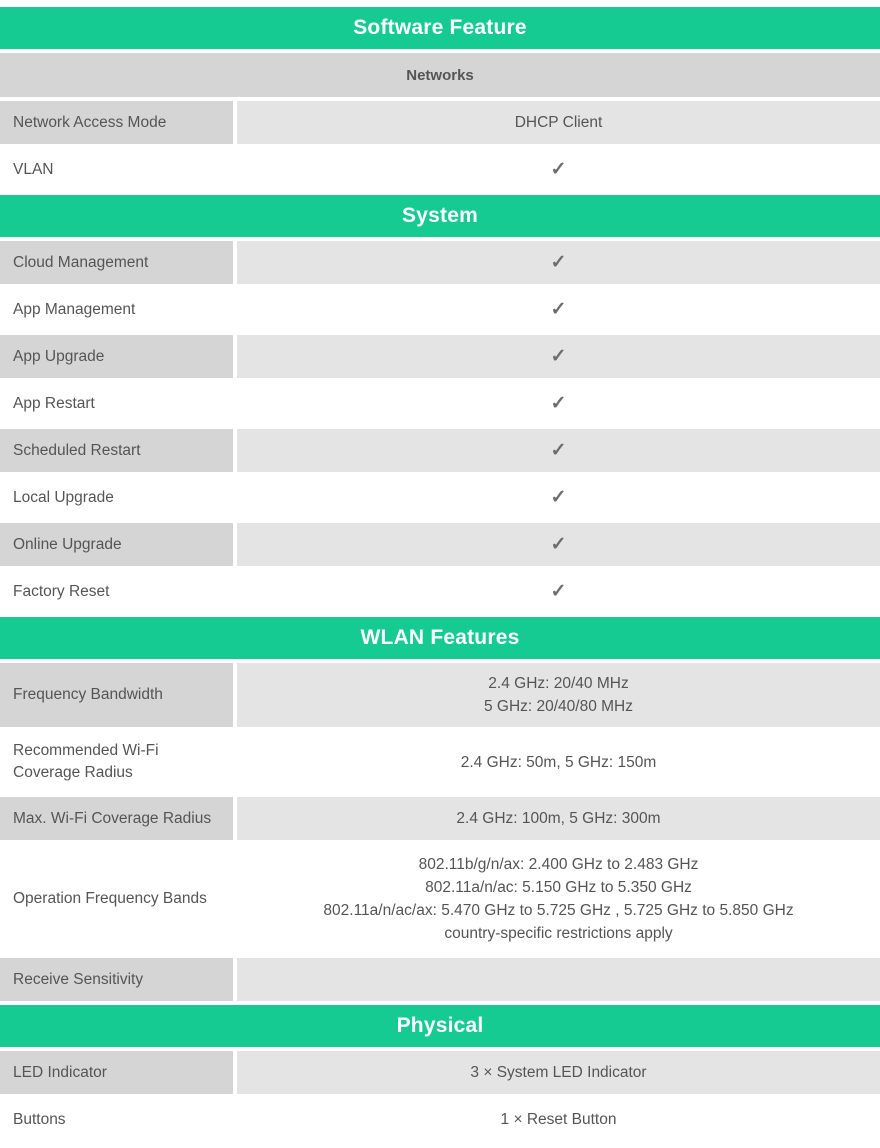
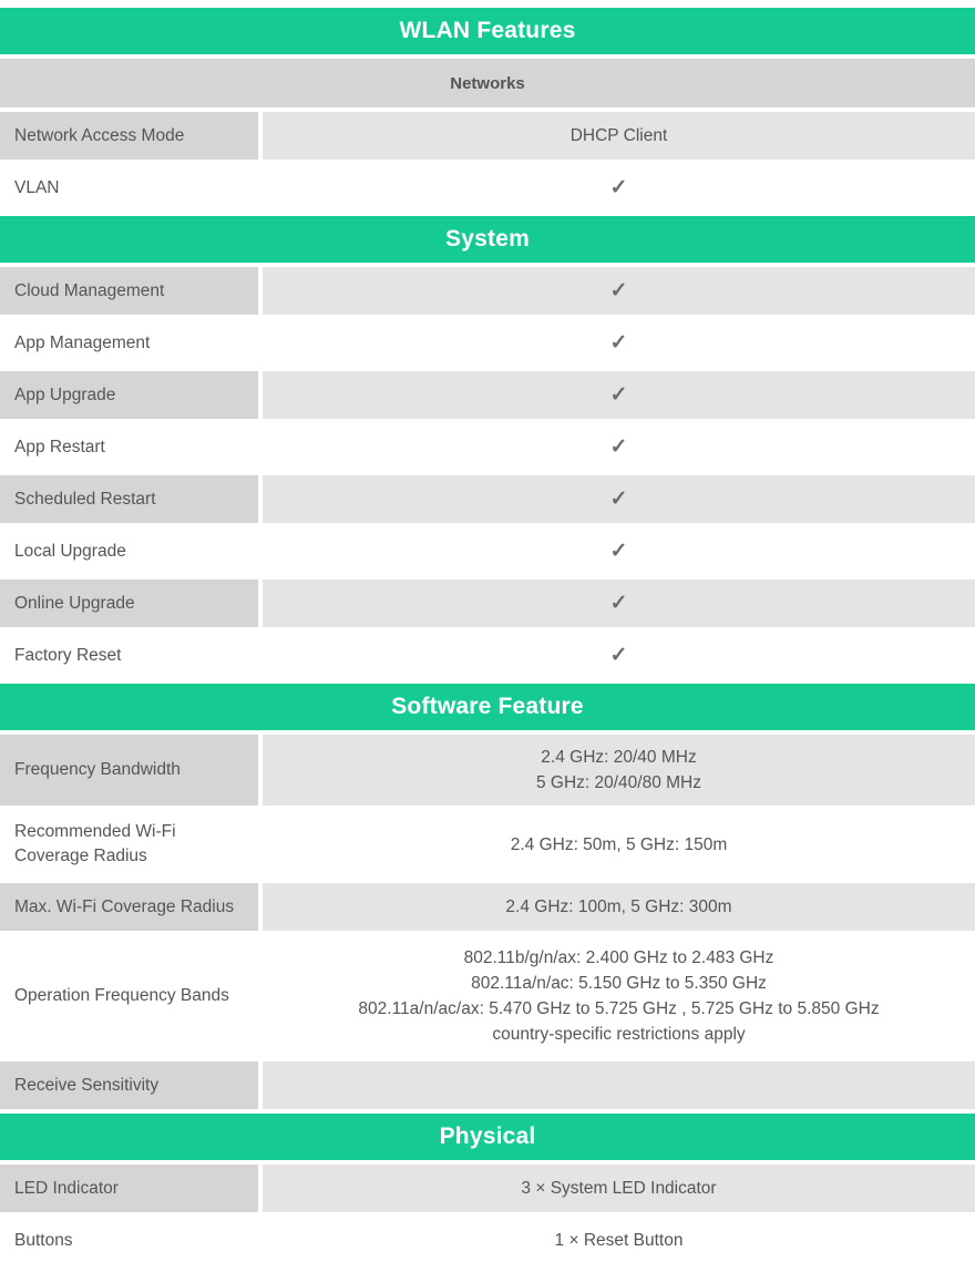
- Software Feature
+ WLAN Features
  Networks
  Network Access Mode
  DHCP Client
  VLAN
  ✓
  System
  Cloud Management
  ✓
  App Management
  ✓
  App Upgrade
  ✓
  App Restart
  ✓
  Scheduled Restart
  ✓
  Local Upgrade
  ✓
  Online Upgrade
  ✓
  Factory Reset
  ✓
- WLAN Features
+ Software Feature
  Frequency Bandwidth
  2.4 GHz: 20/40 MHz
  5 GHz: 20/40/80 MHz
  Recommended Wi-Fi Coverage Radius
  2.4 GHz: 50m, 5 GHz: 150m
  Max. Wi-Fi Coverage Radius
  2.4 GHz: 100m, 5 GHz: 300m
  Operation Frequency Bands
  802.11b/g/n/ax: 2.400 GHz to 2.483 GHz
  802.11a/n/ac: 5.150 GHz to 5.350 GHz
  802.11a/n/ac/ax: 5.470 GHz to 5.725 GHz , 5.725 GHz to 5.850 GHz
  country-specific restrictions apply
  Receive Sensitivity
  Physical
  LED Indicator
  3 × System LED Indicator
  Buttons
  1 × Reset Button
